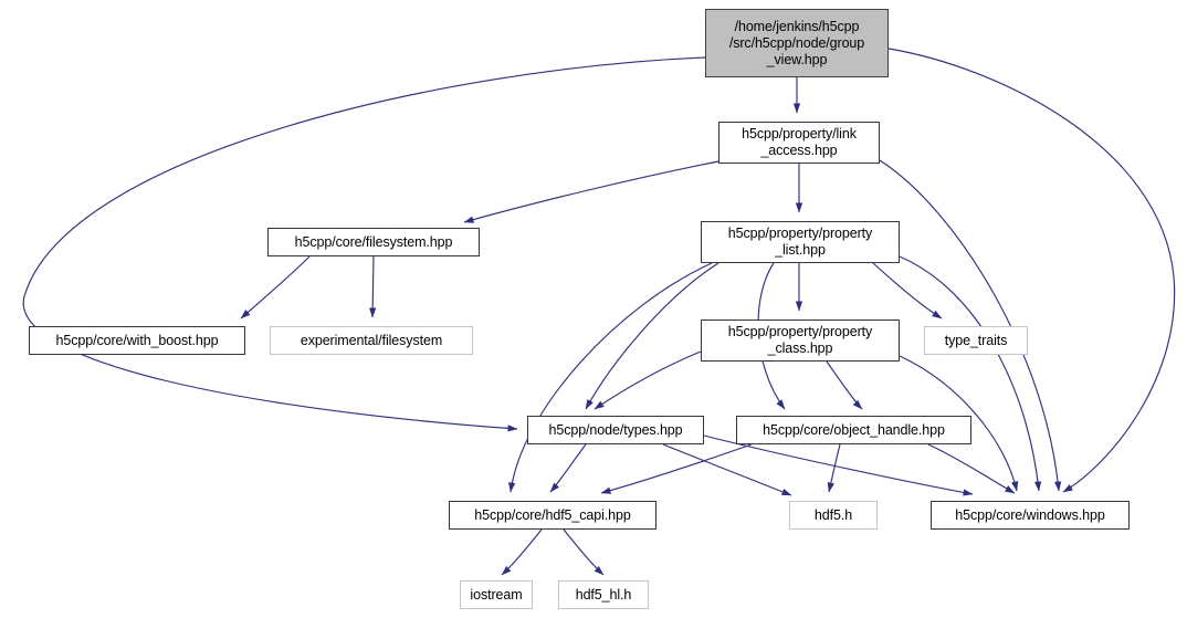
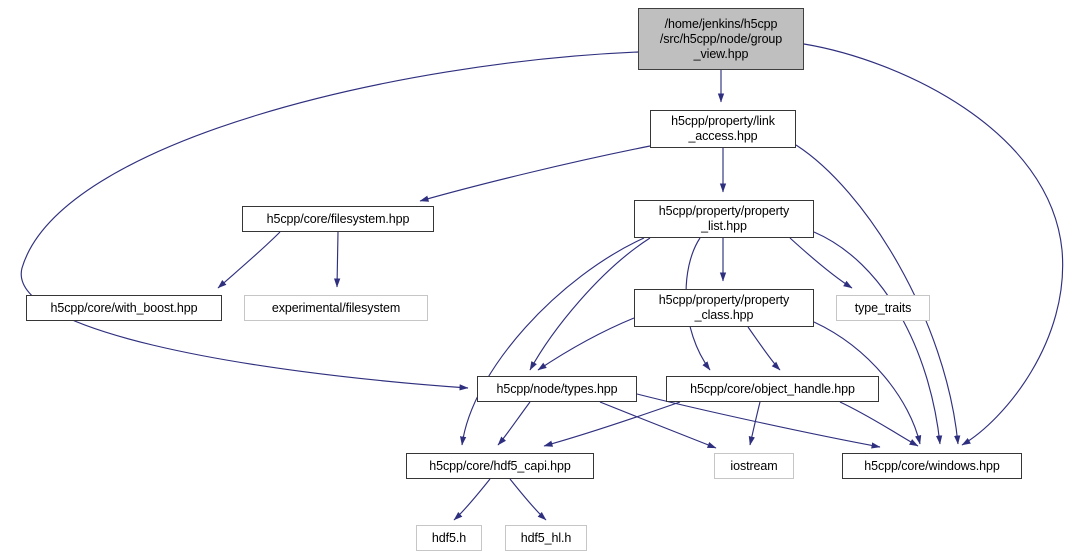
  /home/jenkins/h5cpp
  /src/h5cpp/node/group
  _view.hpp
  h5cpp/property/link
  _access.hpp
  h5cpp/core/filesystem.hpp
  h5cpp/property/property
  _list.hpp
  h5cpp/core/with_boost.hpp
  experimental/filesystem
  h5cpp/property/property
  _class.hpp
  type_traits
  h5cpp/node/types.hpp
  h5cpp/core/object_handle.hpp
  h5cpp/core/hdf5_capi.hpp
- hdf5.h
+ iostream
  h5cpp/core/windows.hpp
- iostream
+ hdf5.h
  hdf5_hl.h
